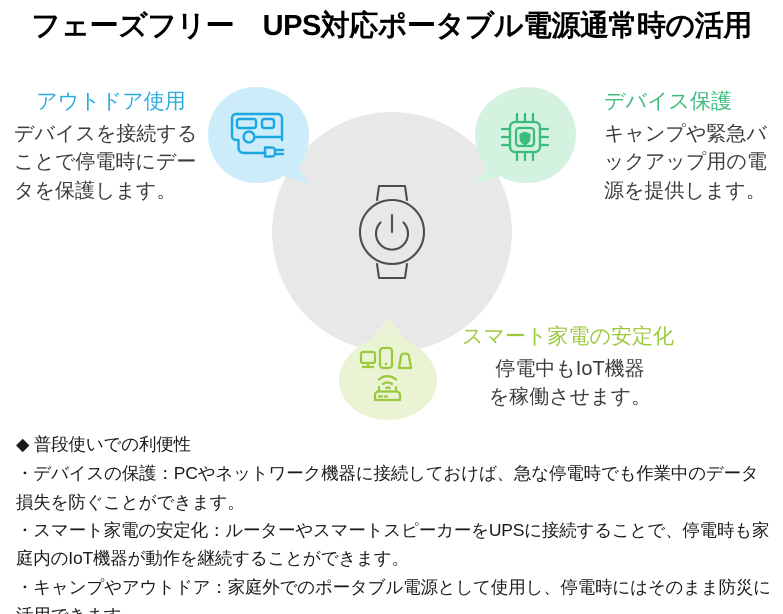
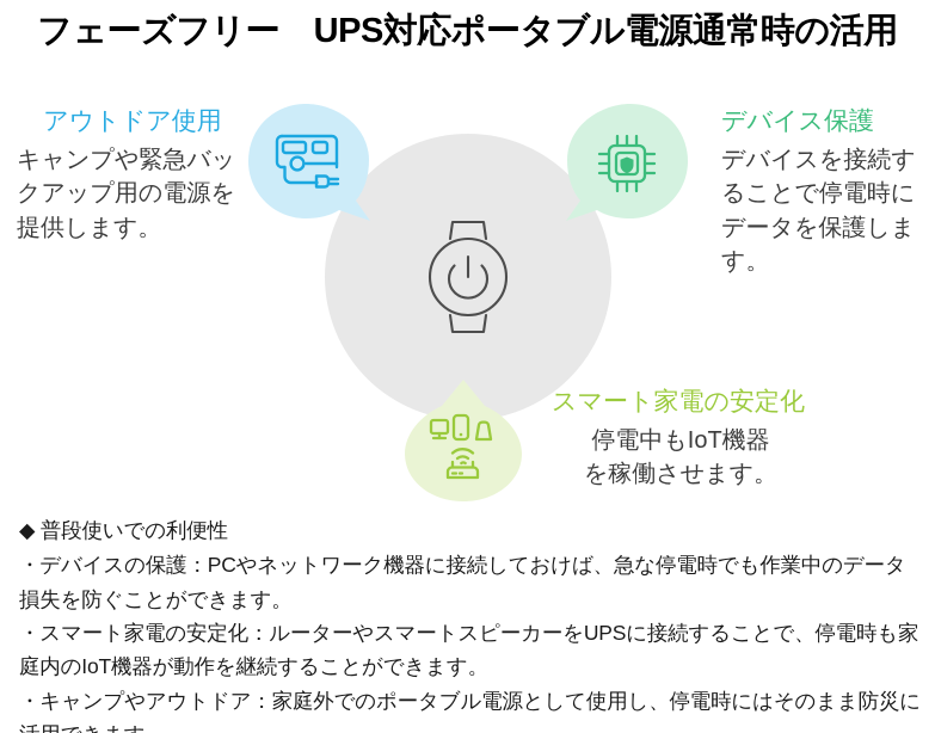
  フェーズフリー UPS対応ポータブル電源通常時の活用
  アウトドア使用
- デバイスを接続することで停電時にデータを保護します。
+ キャンプや緊急バックアップ用の電源を提供します。
  デバイス保護
- キャンプや緊急バックアップ用の電源を提供します。
+ デバイスを接続することで停電時にデータを保護します。
  スマート家電の安定化
  停電中もIoT機器
  を稼働させます。
  ◆ 普段使いでの利便性
  ・デバイスの保護：PCやネットワーク機器に接続しておけば、急な停電時でも作業中のデータ損失を防ぐことができます。
  ・スマート家電の安定化：ルーターやスマートスピーカーをUPSに接続することで、停電時も家庭内のIoT機器が動作を継続することができます。
  ・キャンプやアウトドア：家庭外でのポータブル電源として使用し、停電時にはそのまま防災に
